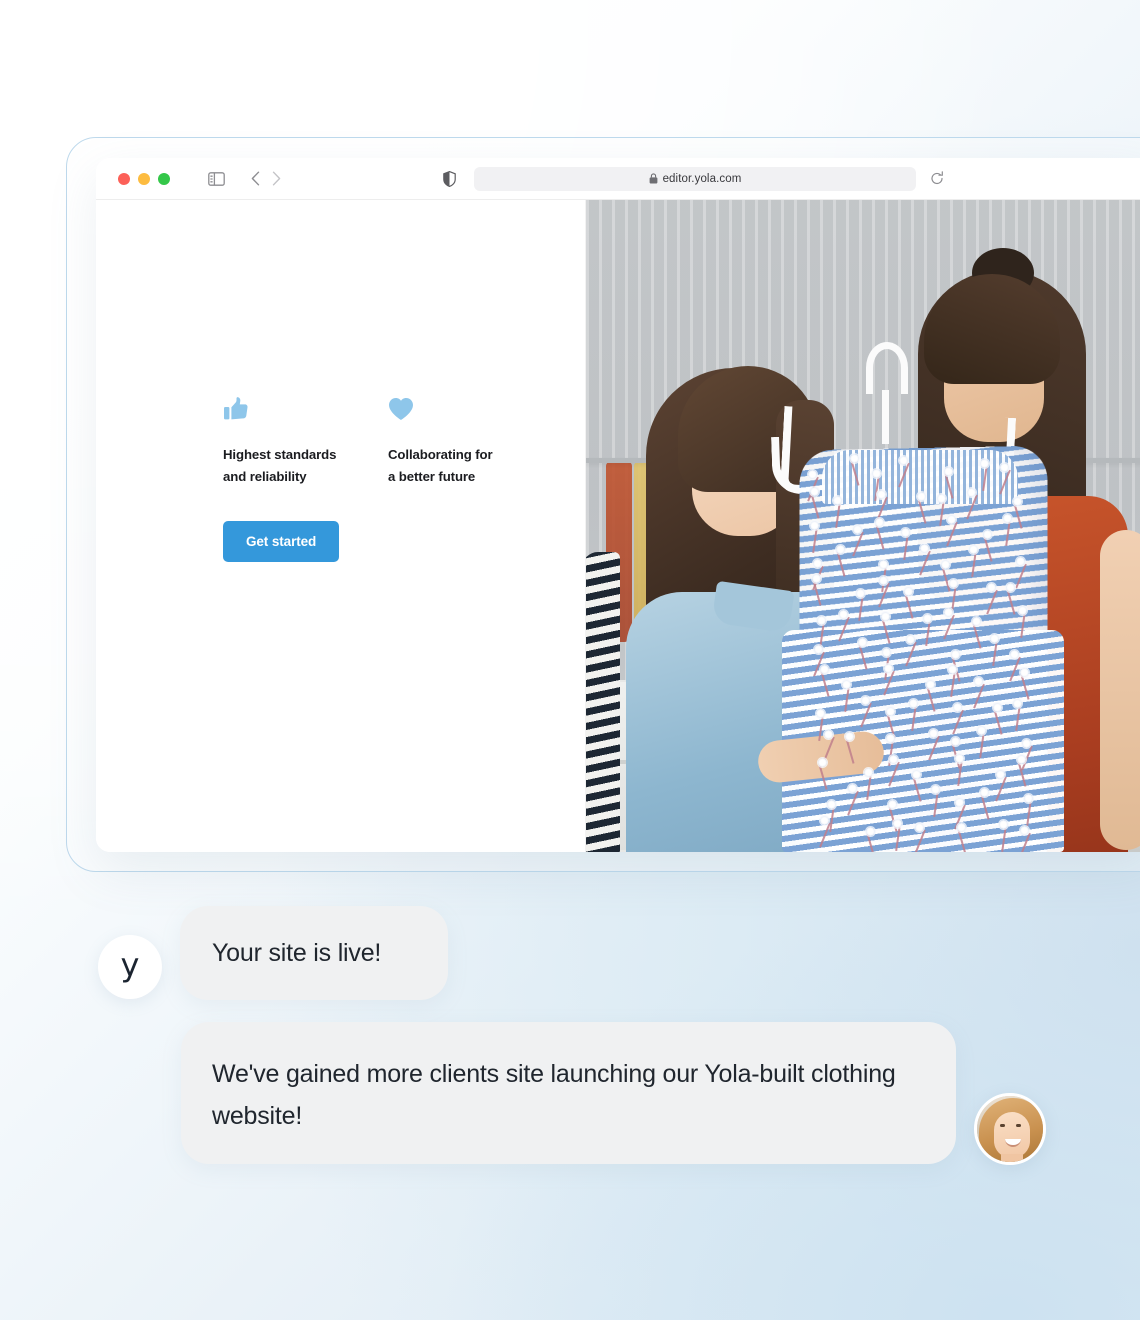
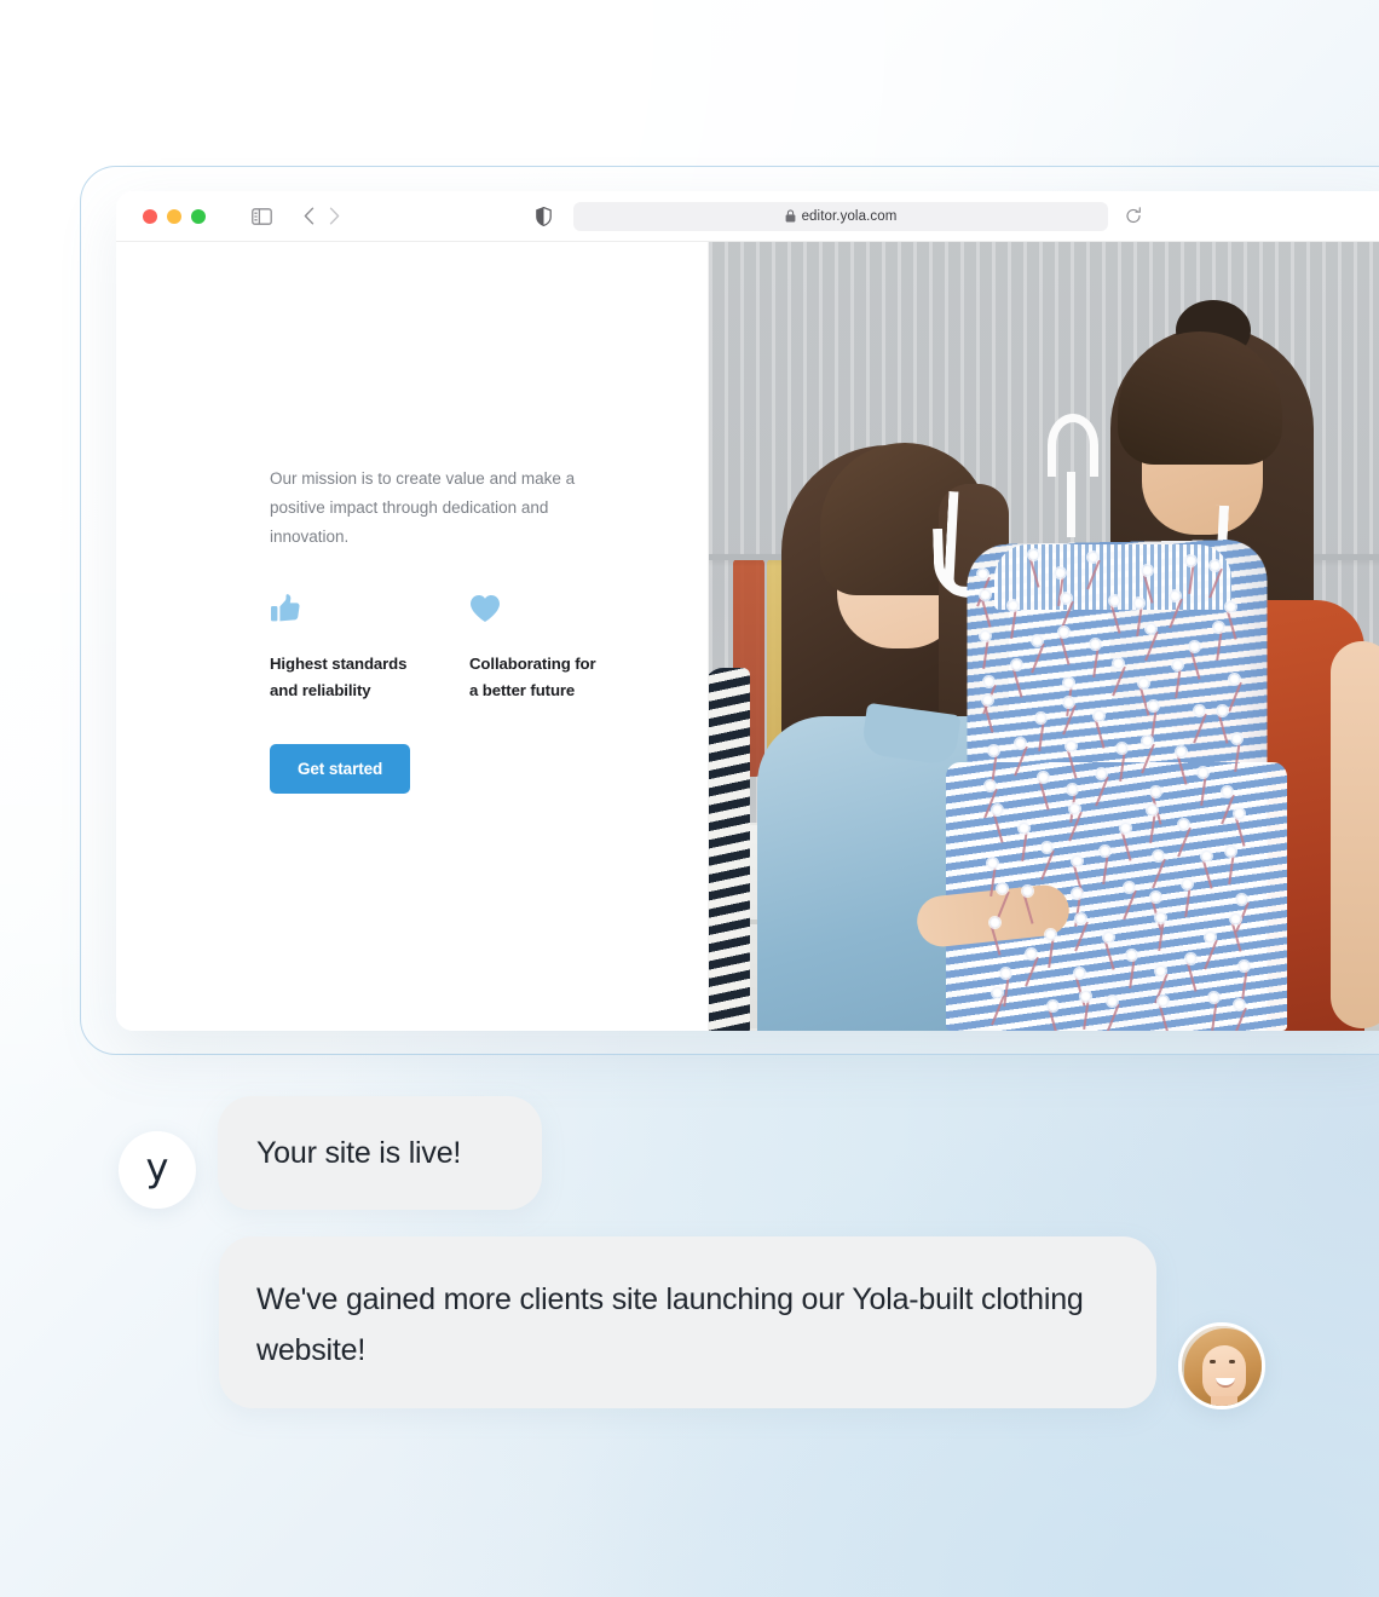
  editor.yola.com
+ Our mission is to create value and make a positive impact through dedication and innovation.
  Highest standards
  and reliability
  Collaborating for
  a better future
  Get started
  y
  Your site is live!
  We've gained more clients site launching our Yola-built clothing website!
